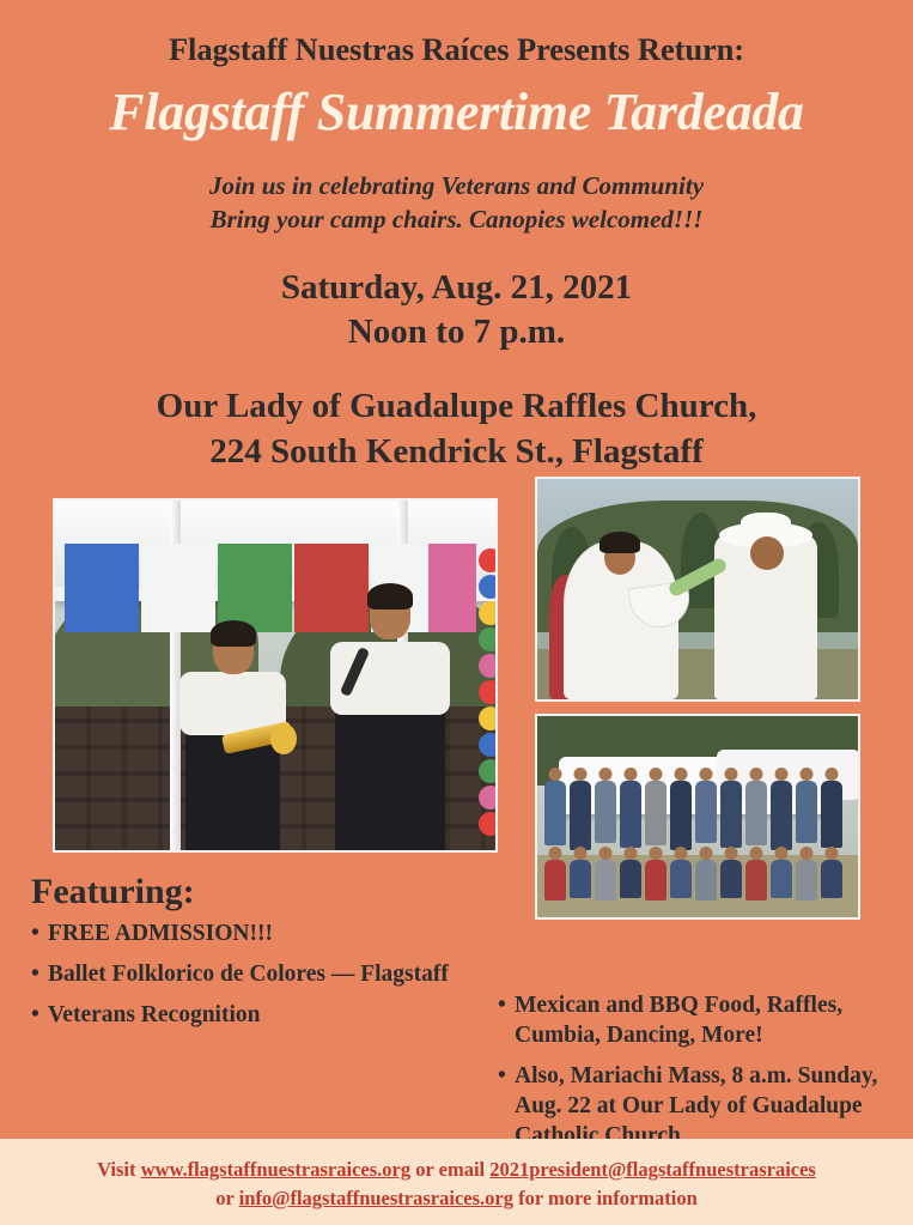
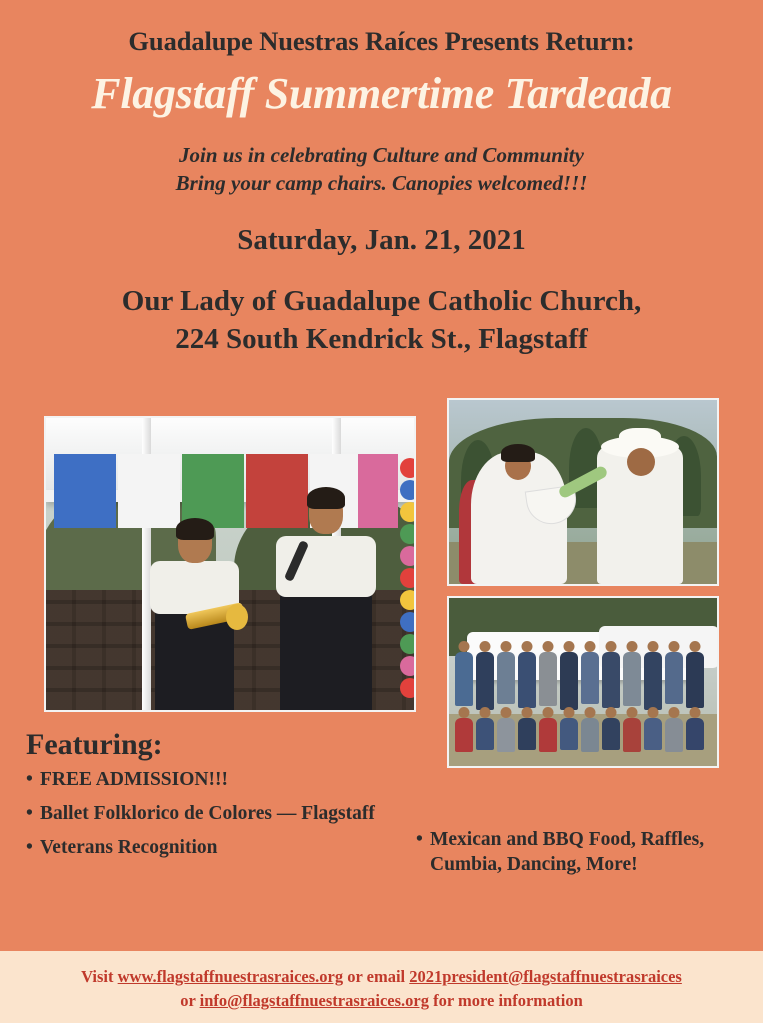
- Flagstaff Nuestras Raíces Presents Return:
+ Guadalupe Nuestras Raíces Presents Return:
  Flagstaff Summertime Tardeada
- Join us in celebrating Veterans and Community
+ Join us in celebrating Culture and Community
  Bring your camp chairs. Canopies welcomed!!!
- Saturday, Aug. 21, 2021
+ Saturday, Jan. 21, 2021
- Noon to 7 p.m.
- Our Lady of Guadalupe Raffles Church,
+ Our Lady of Guadalupe Catholic Church,
  224 South Kendrick St., Flagstaff
  Featuring:
  FREE ADMISSION!!!
  Ballet Folklorico de Colores — Flagstaff
  Veterans Recognition
  Mexican and BBQ Food, Raffles, Cumbia, Dancing, More!
- Also, Mariachi Mass, 8 a.m. Sunday, Aug. 22 at Our Lady of Guadalupe Catholic Church
  Visit www.flagstaffnuestrasraices.org or email 2021president@flagstaffnuestrasraices
  or info@flagstaffnuestrasraices.org for more information
